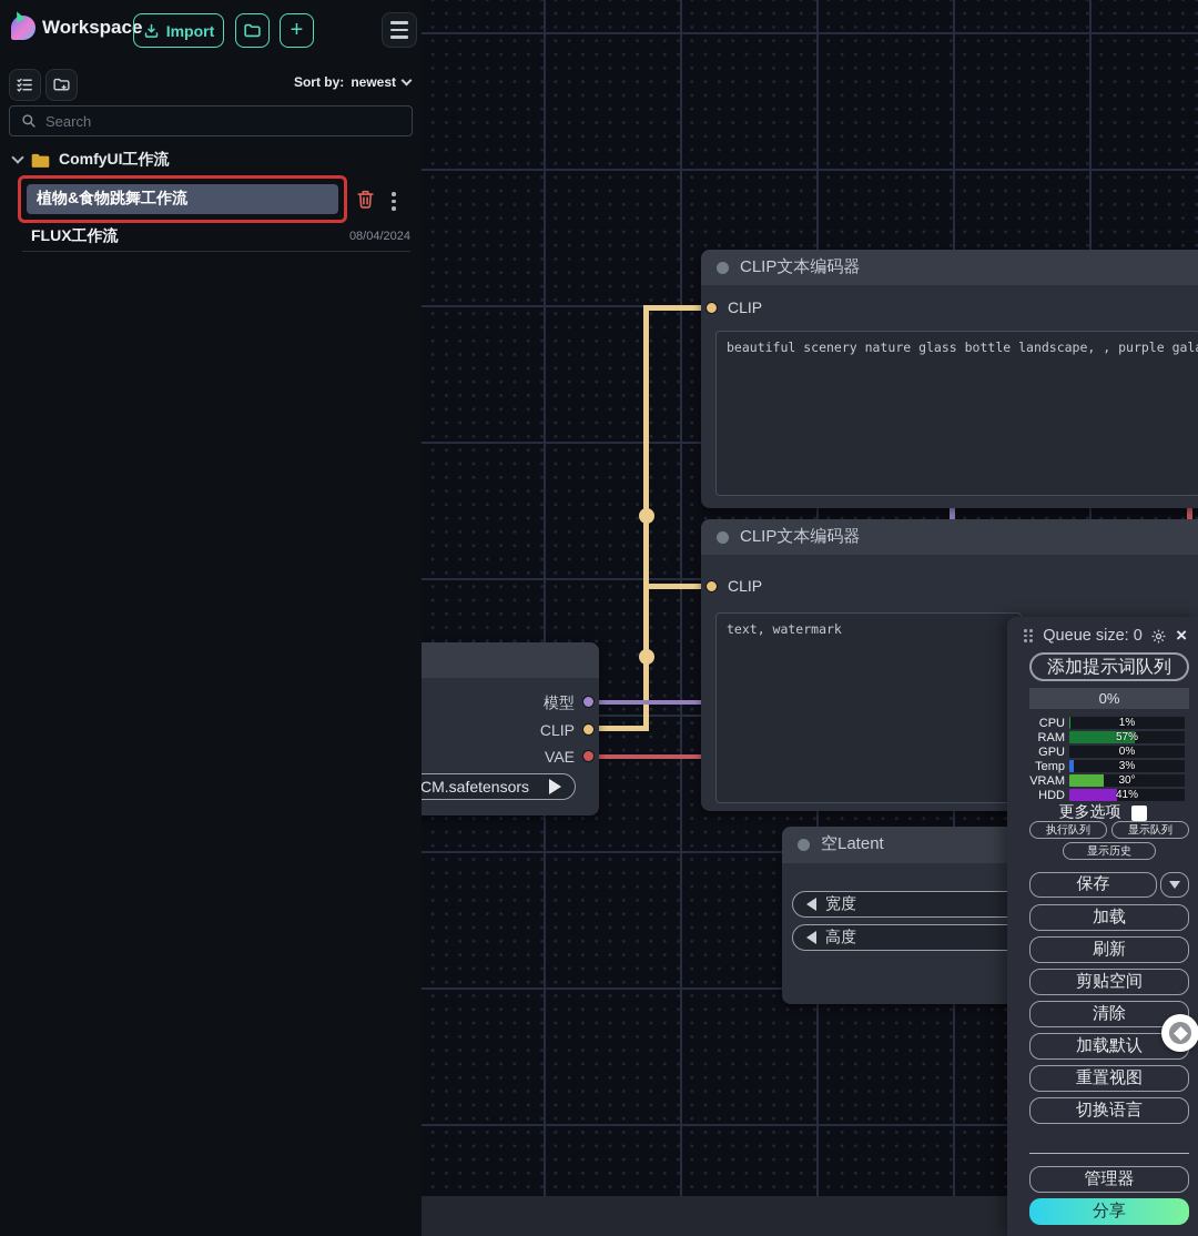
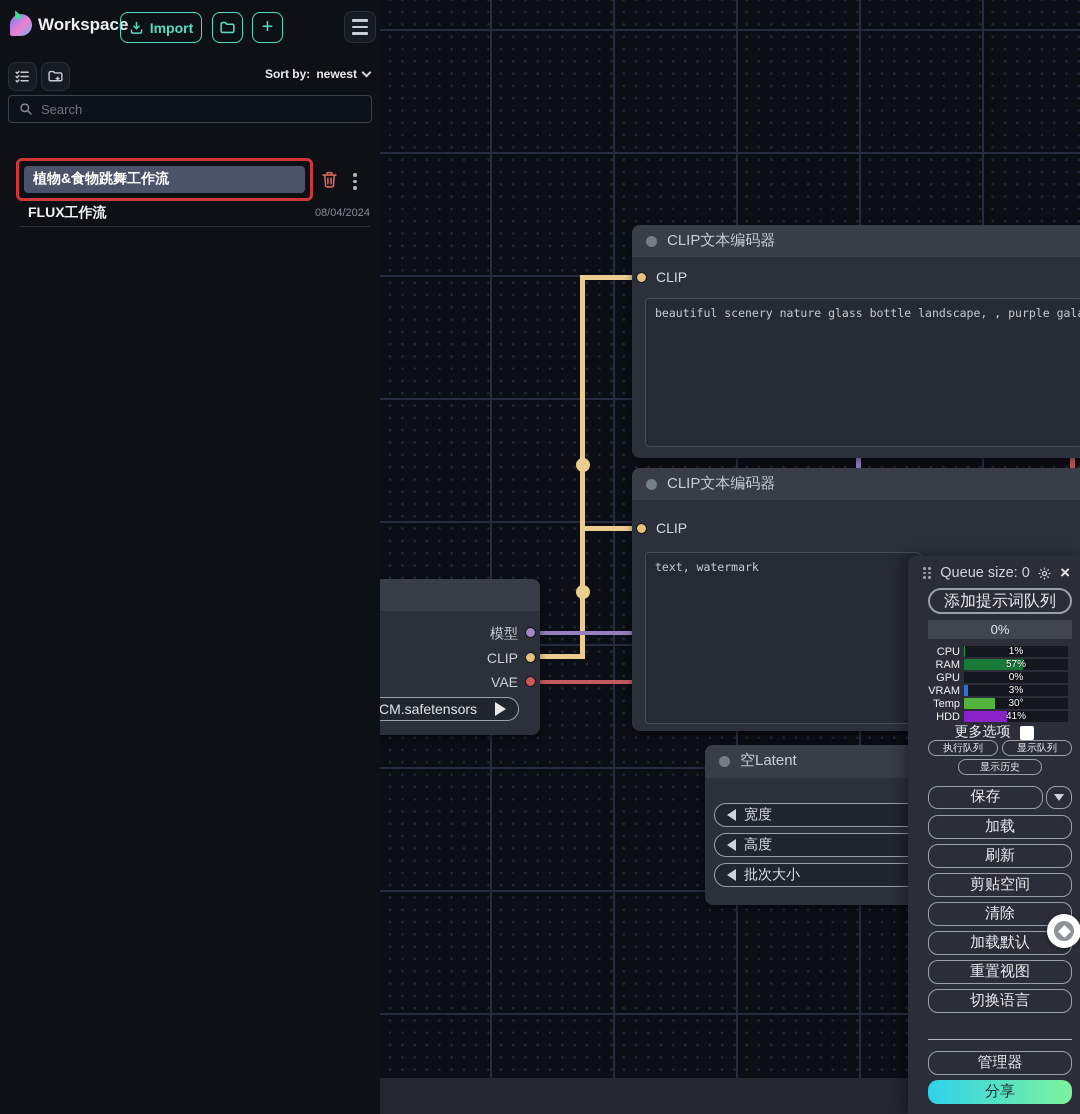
  CLIP文本编码器
  beautiful scenery nature glass bottle landscape, , purple gal
  CLIP
  CLIP文本编码器
  text, watermark
  CLIP
  模型
  CLIP
  VAE
  CM.safetensors
  空Latent
  宽度
  高度
+ 批次大小
  Workspace
  Import
  +
  Sort by:
  newest
  Search
- ComfyUI工作流
  植物&食物跳舞工作流
  FLUX工作流
  08/04/2024
  Queue size: 0
  ×
  添加提示词队列
  0%
  CPU
  1%
  RAM
  57%
  GPU
  0%
- Temp
+ VRAM
  3%
- VRAM
+ Temp
  30°
  HDD
  41%
  更多选项
  执行队列
  显示队列
  显示历史
  保存
  加载
  刷新
  剪贴空间
  清除
  加载默认
  重置视图
  切换语言
  管理器
  分享
